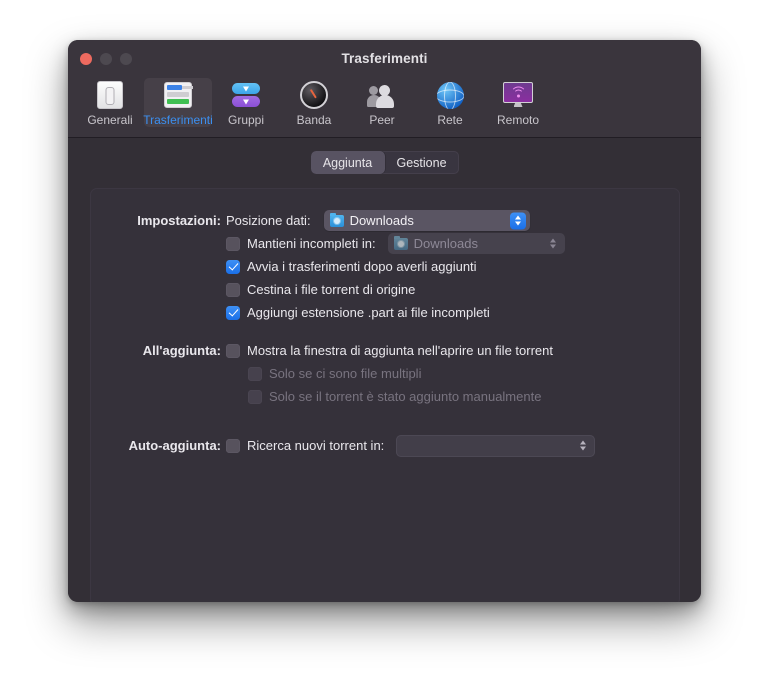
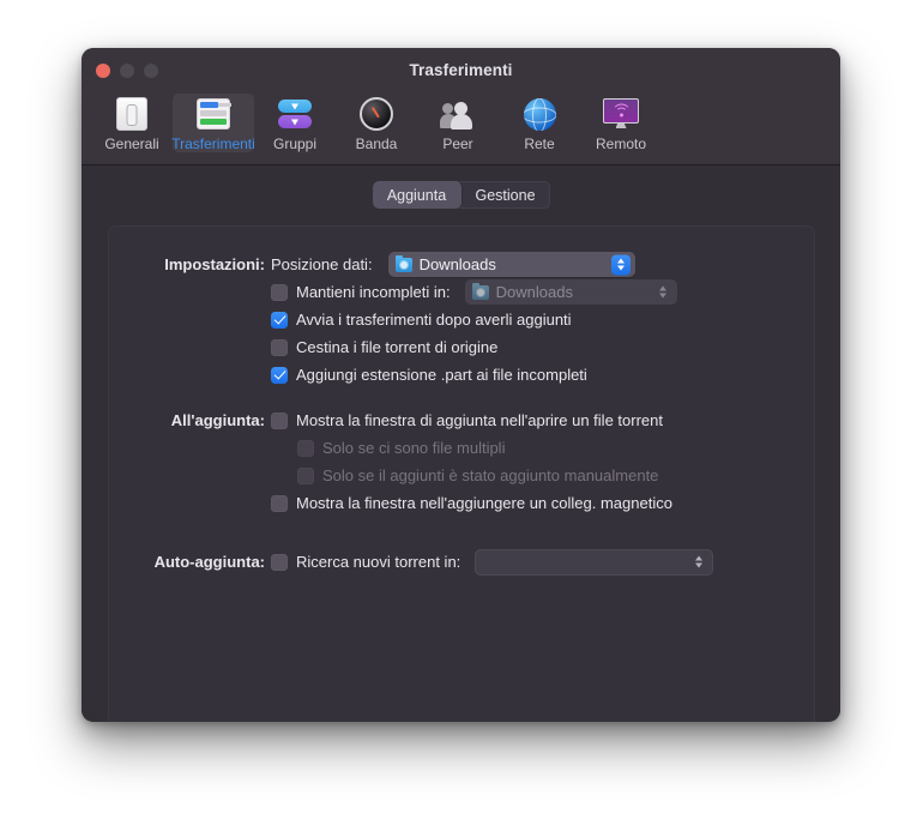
  Trasferimenti
  Generali
  Trasferimenti
  Gruppi
  Banda
  Peer
  Rete
  Remoto
  Aggiunta
  Gestione
  Impostazioni:
  Posizione dati:
  Downloads
  Mantieni incompleti in:
  Downloads
  Avvia i trasferimenti dopo averli aggiunti
  Cestina i file torrent di origine
  Aggiungi estensione .part ai file incompleti
  All'aggiunta:
  Mostra la finestra di aggiunta nell'aprire un file torrent
  Solo se ci sono file multipli
- Solo se il torrent è stato aggiunto manualmente
+ Solo se il aggiunti è stato aggiunto manualmente
+ Mostra la finestra nell'aggiungere un colleg. magnetico
  Auto-aggiunta:
  Ricerca nuovi torrent in:
